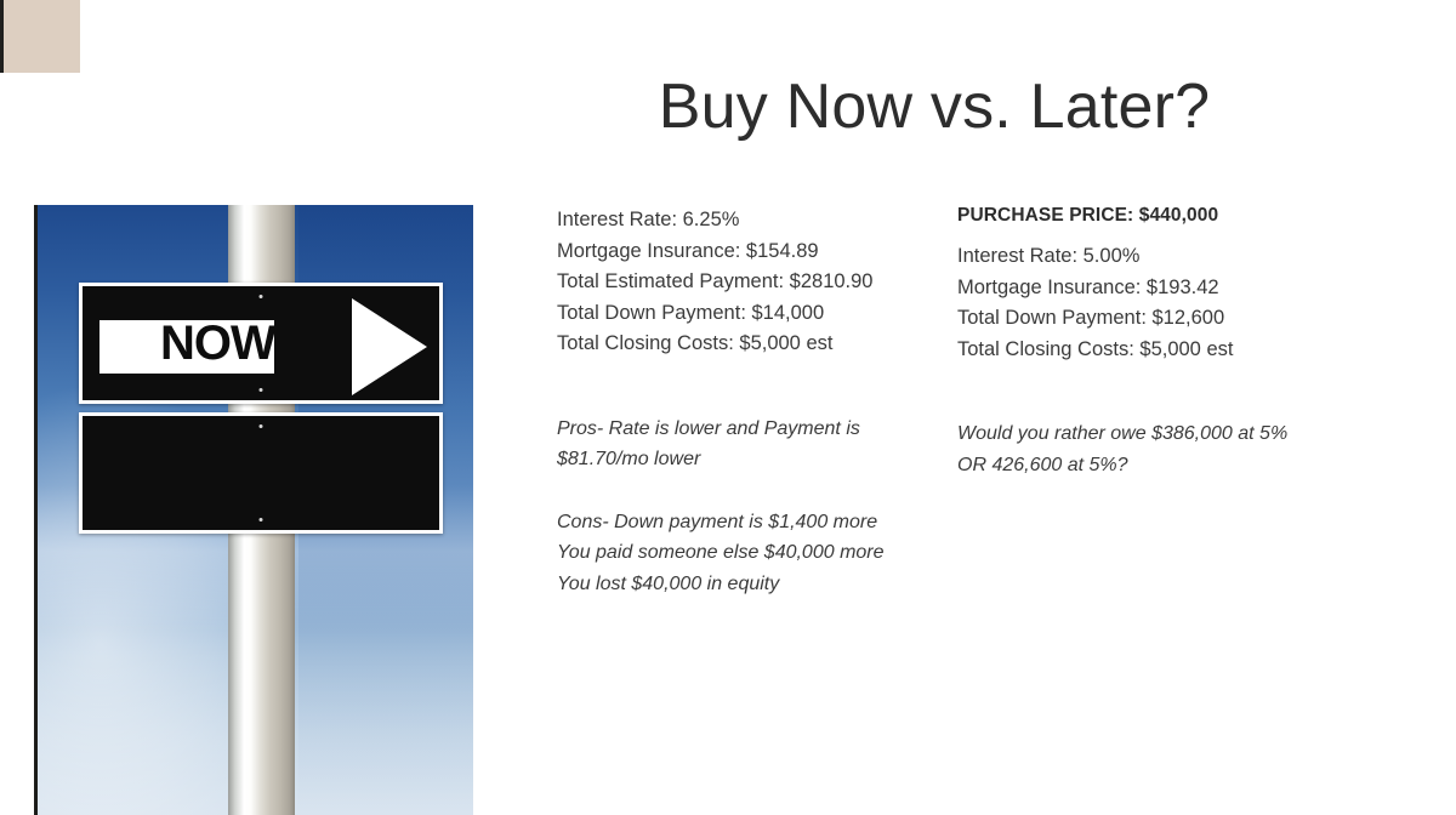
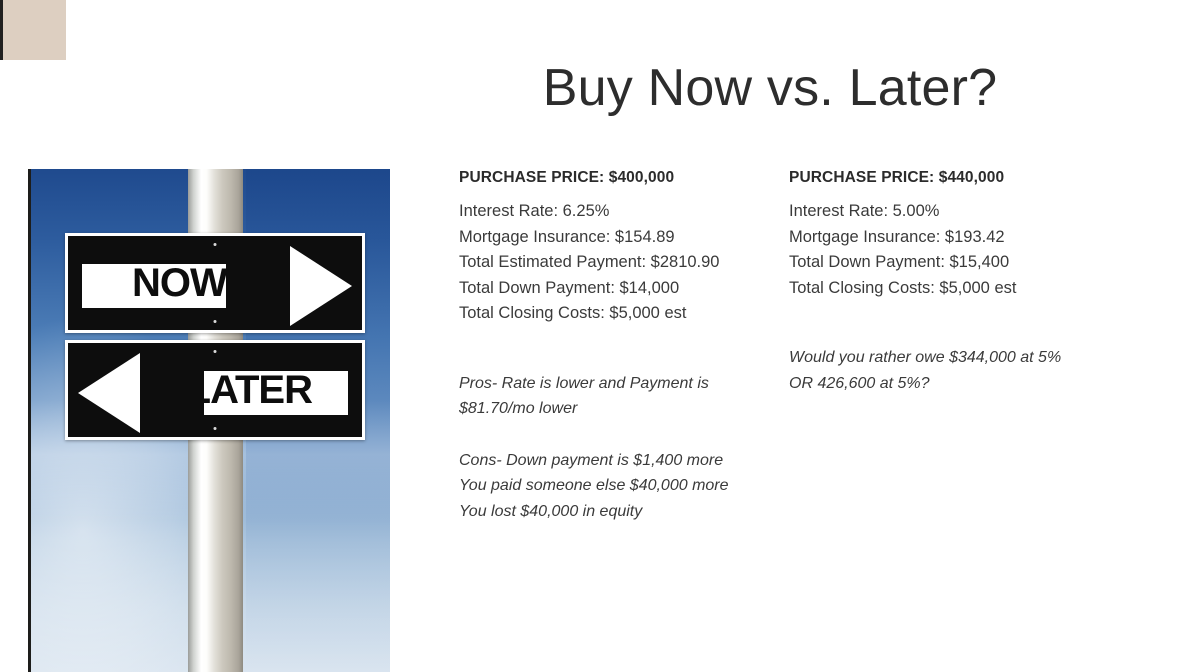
  Buy Now vs. Later?
  NOW
+ LATER
+ PURCHASE PRICE: $400,000
  Interest Rate: 6.25%
  Mortgage Insurance: $154.89
  Total Estimated Payment: $2810.90
  Total Down Payment: $14,000
  Total Closing Costs: $5,000 est
  Pros- Rate is lower and Payment is
  $81.70/mo lower
  Cons- Down payment is $1,400 more
  You paid someone else $40,000 more
  You lost $40,000 in equity
  PURCHASE PRICE: $440,000
  Interest Rate: 5.00%
  Mortgage Insurance: $193.42
- Total Down Payment: $12,600
+ Total Down Payment: $15,400
  Total Closing Costs: $5,000 est
- Would you rather owe $386,000 at 5%
+ Would you rather owe $344,000 at 5%
  OR 426,600 at 5%?
